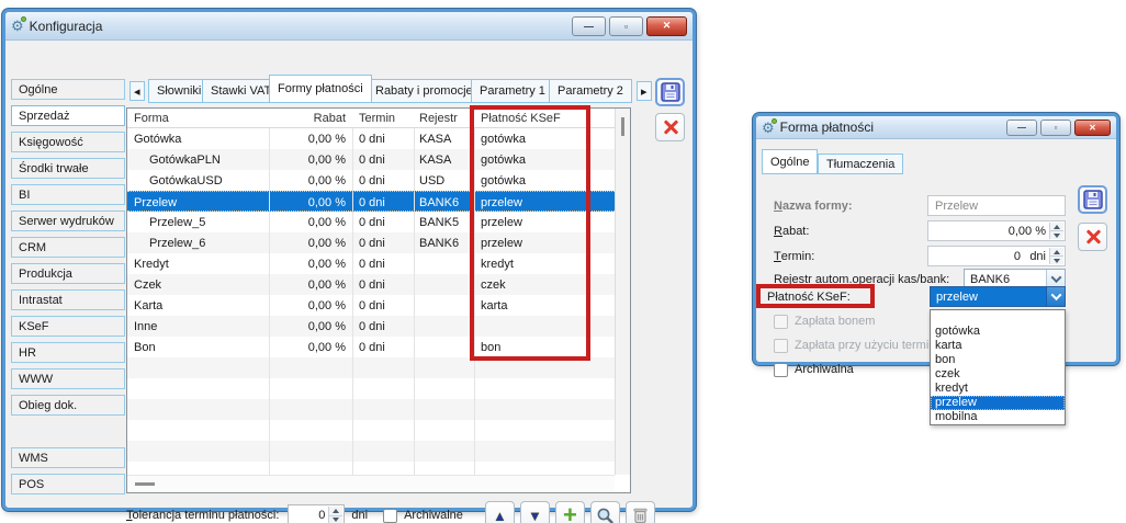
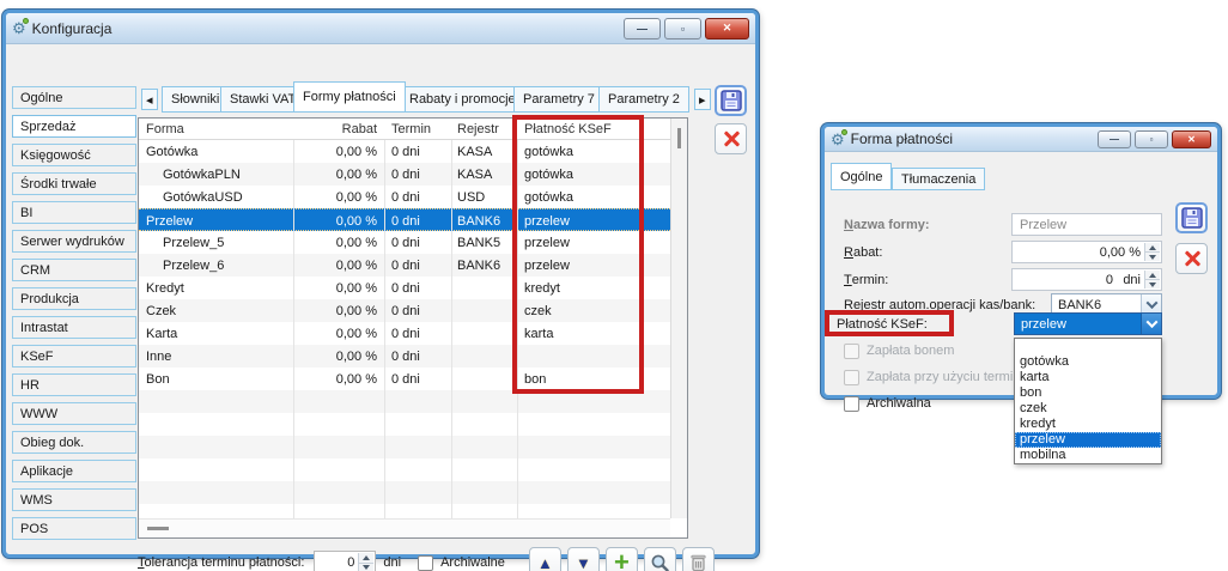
  ⚙
  Konfiguracja
  —
  ▫
  ✕
  Ogólne
  Sprzedaż
  Księgowość
  Środki trwałe
  BI
  Serwer wydruków
  CRM
  Produkcja
  Intrastat
  KSeF
  HR
  WWW
  Obieg dok.
+ Aplikacje
  WMS
  POS
  ◂
  Słowniki
  Stawki VAT
  Formy płatności
  Rabaty i promocje
- Parametry 1
+ Parametry 7
  Parametry 2
  ▸
  Forma
  Rabat
  Termin
  Rejestr
  Płatność KSeF
  Gotówka
  0,00 %
  0 dni
  KASA
  gotówka
  GotówkaPLN
  0,00 %
  0 dni
  KASA
  gotówka
  GotówkaUSD
  0,00 %
  0 dni
  USD
  gotówka
  Przelew
  0,00 %
  0 dni
  BANK6
  przelew
  Przelew_5
  0,00 %
  0 dni
  BANK5
  przelew
  Przelew_6
  0,00 %
  0 dni
  BANK6
  przelew
  Kredyt
  0,00 %
  0 dni
  kredyt
  Czek
  0,00 %
  0 dni
  czek
  Karta
  0,00 %
  0 dni
  karta
  Inne
  0,00 %
  0 dni
  Bon
  0,00 %
  0 dni
  bon
  Tolerancja terminu płatności:
  0
  dni
  Archiwalne
  ▲
  ▼
  +
  ⚙
  Forma płatności
  —
  ▫
  ✕
  Ogólne
  Tłumaczenia
  N
  azwa formy:
  Przelew
  R
  abat:
  0,00 %
  T
  ermin:
  0
  dni
  Rejestr autom.
  o
  peracji kas/bank:
  BANK6
  Płatność KSeF:
  przelew
  Zapłata bonem
  Zapłata przy użyciu termi
  Archiwalna
  gotówka
  karta
  bon
  czek
  kredyt
  przelew
  mobilna
